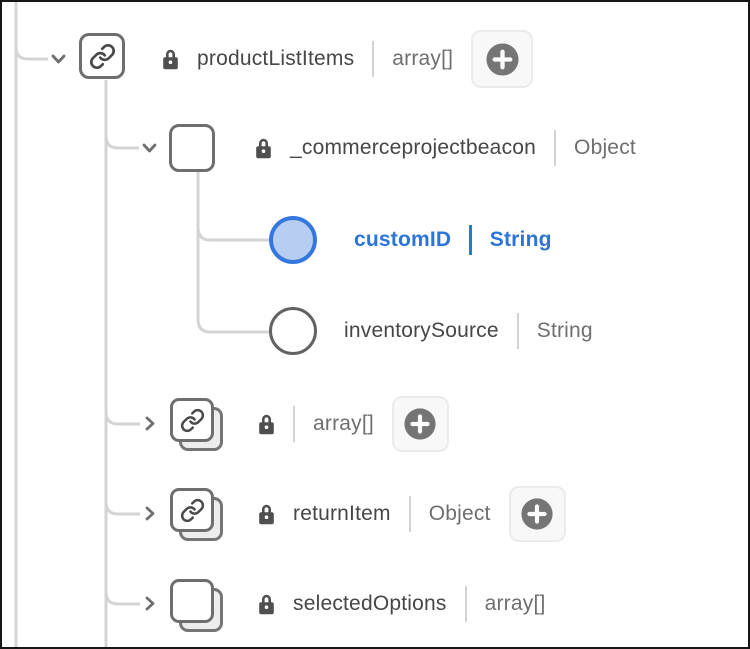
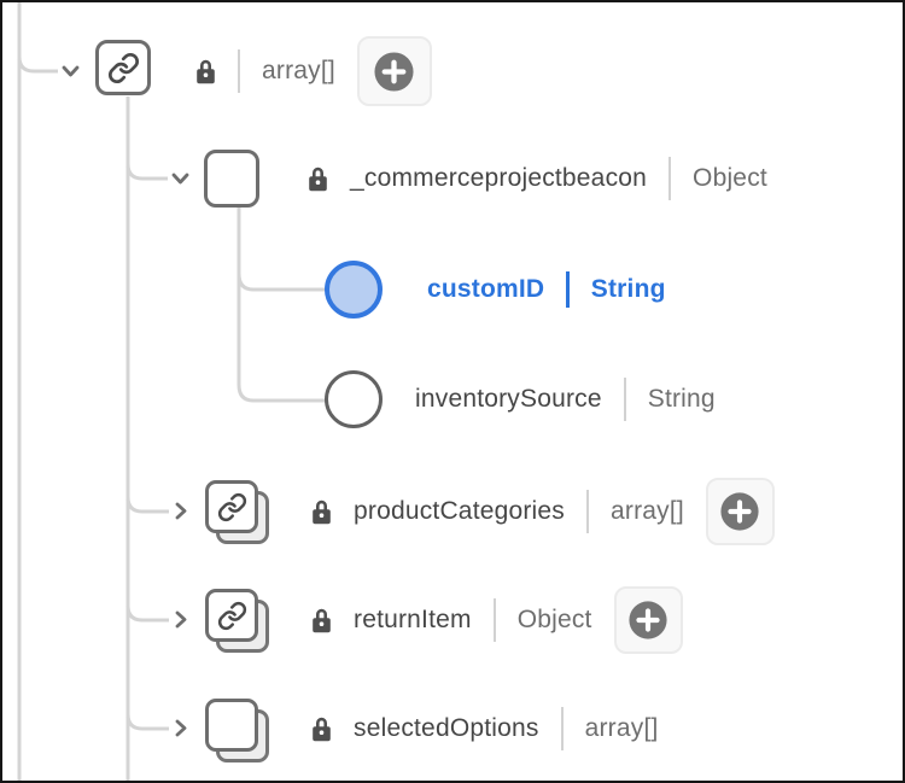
- productListItems
  array[]
  _commerceprojectbeacon
  Object
  customID
  String
  inventorySource
  String
+ productCategories
  array[]
  returnItem
  Object
  selectedOptions
  array[]
